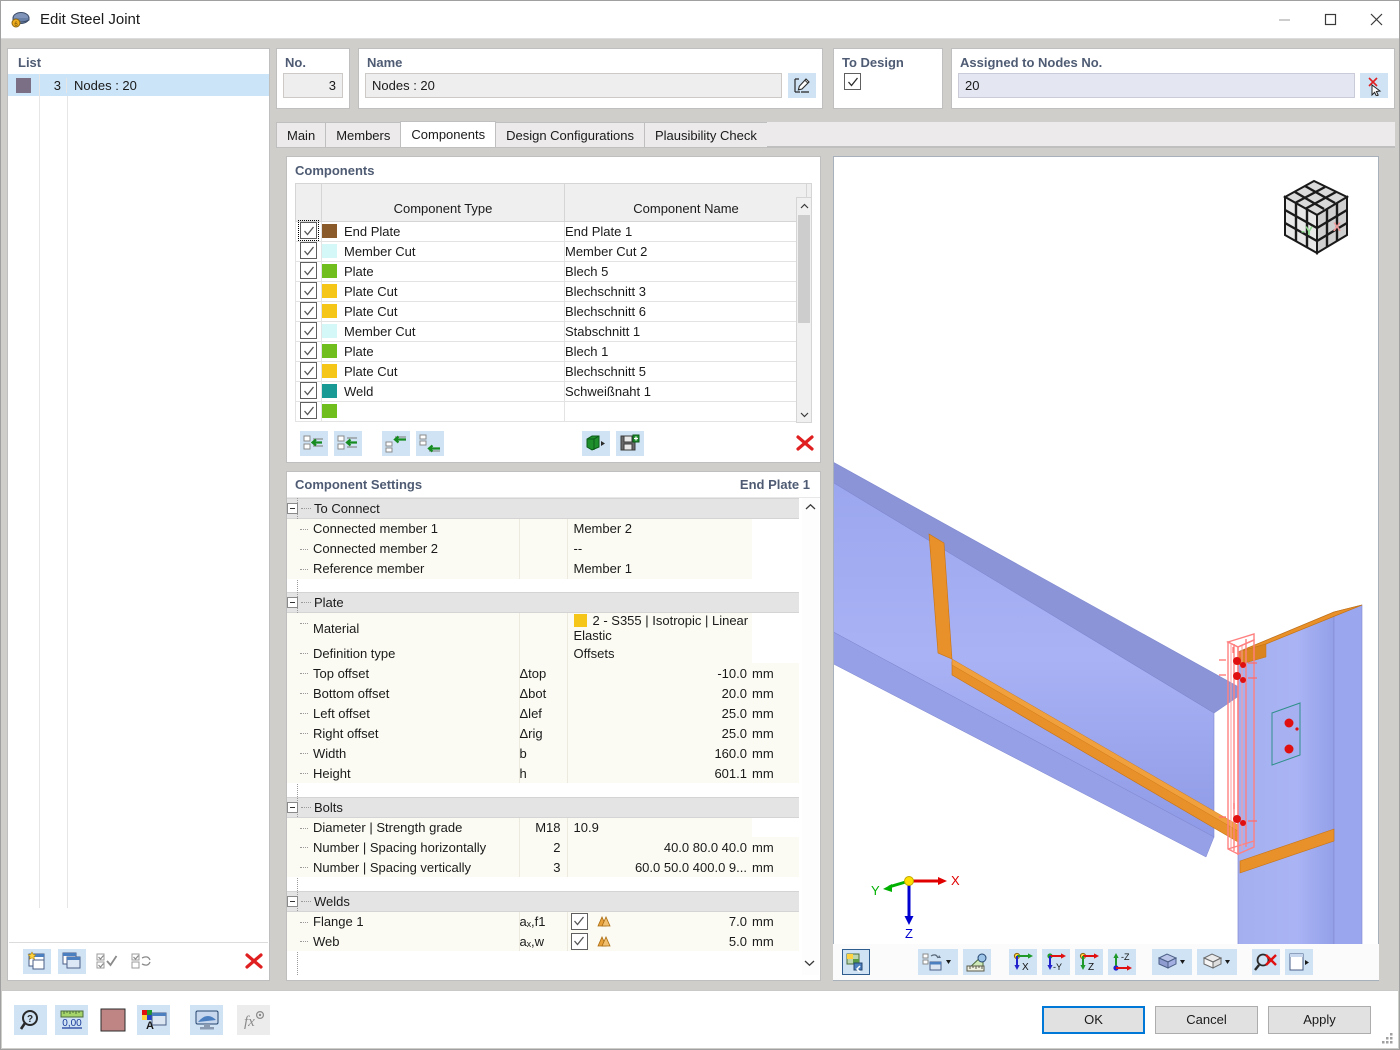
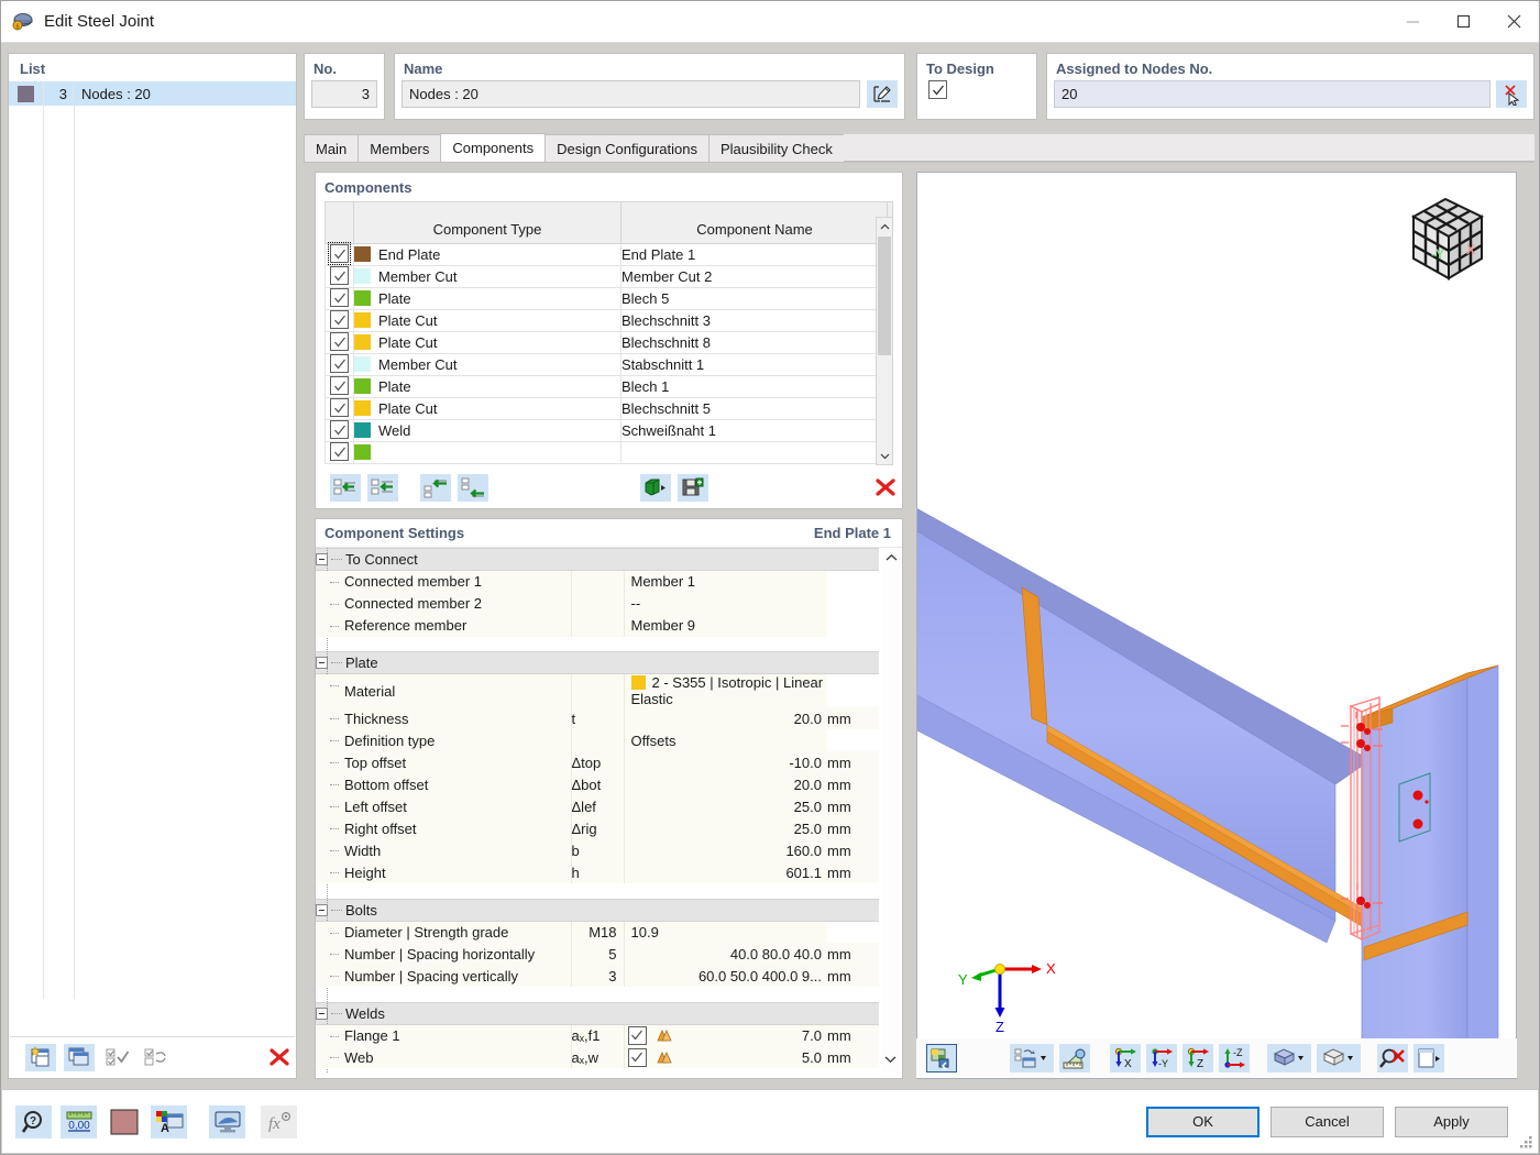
  Edit Steel Joint
  List
  3
  Nodes : 20
  No.
  3
  Name
  Nodes : 20
  To Design
  Assigned to Nodes No.
  20
  Main
  Members
  Components
  Design Configurations
  Plausibility Check
  Components
  	Component Type	Component Name
  	End Plate	End Plate 1
  	Member Cut	Member Cut 2
  	Plate	Blech 5
  	Plate Cut	Blechschnitt 3
- 	Plate Cut	Blechschnitt 6
+ 	Plate Cut	Blechschnitt 8
  	Member Cut	Stabschnitt 1
  	Plate	Blech 1
  	Plate Cut	Blechschnitt 5
  	Weld	Schweißnaht 1
  Component Settings
  End Plate 1
  To Connect
- Connected member 1		Member 2
+ Connected member 1		Member 1
  Connected member 2		--
- Reference member		Member 1
+ Reference member		Member 9
  Plate
  Material		2 - S355 | Isotropic | Linear Elastic
+ Thickness	t	20.0	mm
  Definition type		Offsets
  Top offset	Δtop	-10.0	mm
  Bottom offset	Δbot	20.0	mm
  Left offset	Δlef	25.0	mm
  Right offset	Δrig	25.0	mm
  Width	b	160.0	mm
  Height	h	601.1	mm
  Bolts
  Diameter | Strength grade	M18	10.9
- Number | Spacing horizontally	2	40.0 80.0 40.0	mm
+ Number | Spacing horizontally	5	40.0 80.0 40.0	mm
  Number | Spacing vertically	3	60.0 50.0 400.0 9...	mm
  Welds
  Flange 1	aₓ,f1	7.0	mm
  Web	aₓ,w	5.0	mm
  -Y
  X
  X
  Y
  Z
  X
  -Y
  Z
  -Z
  ?
  0,00
  A
  fx
  OK
  Cancel
  Apply
